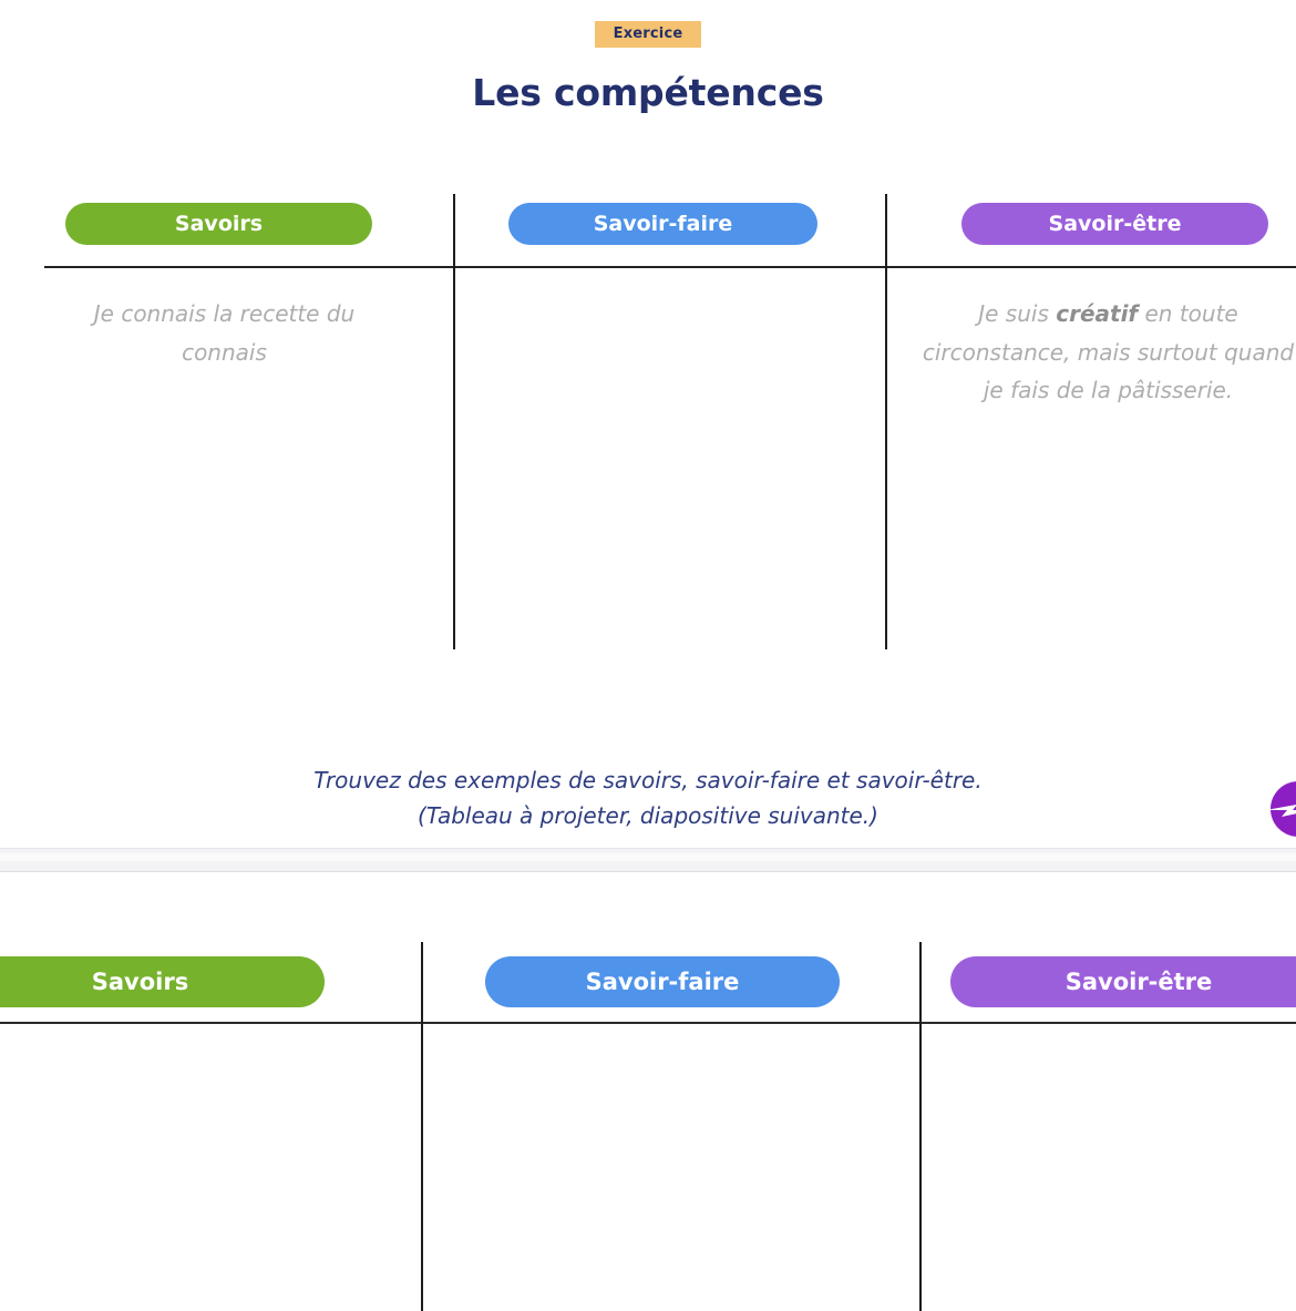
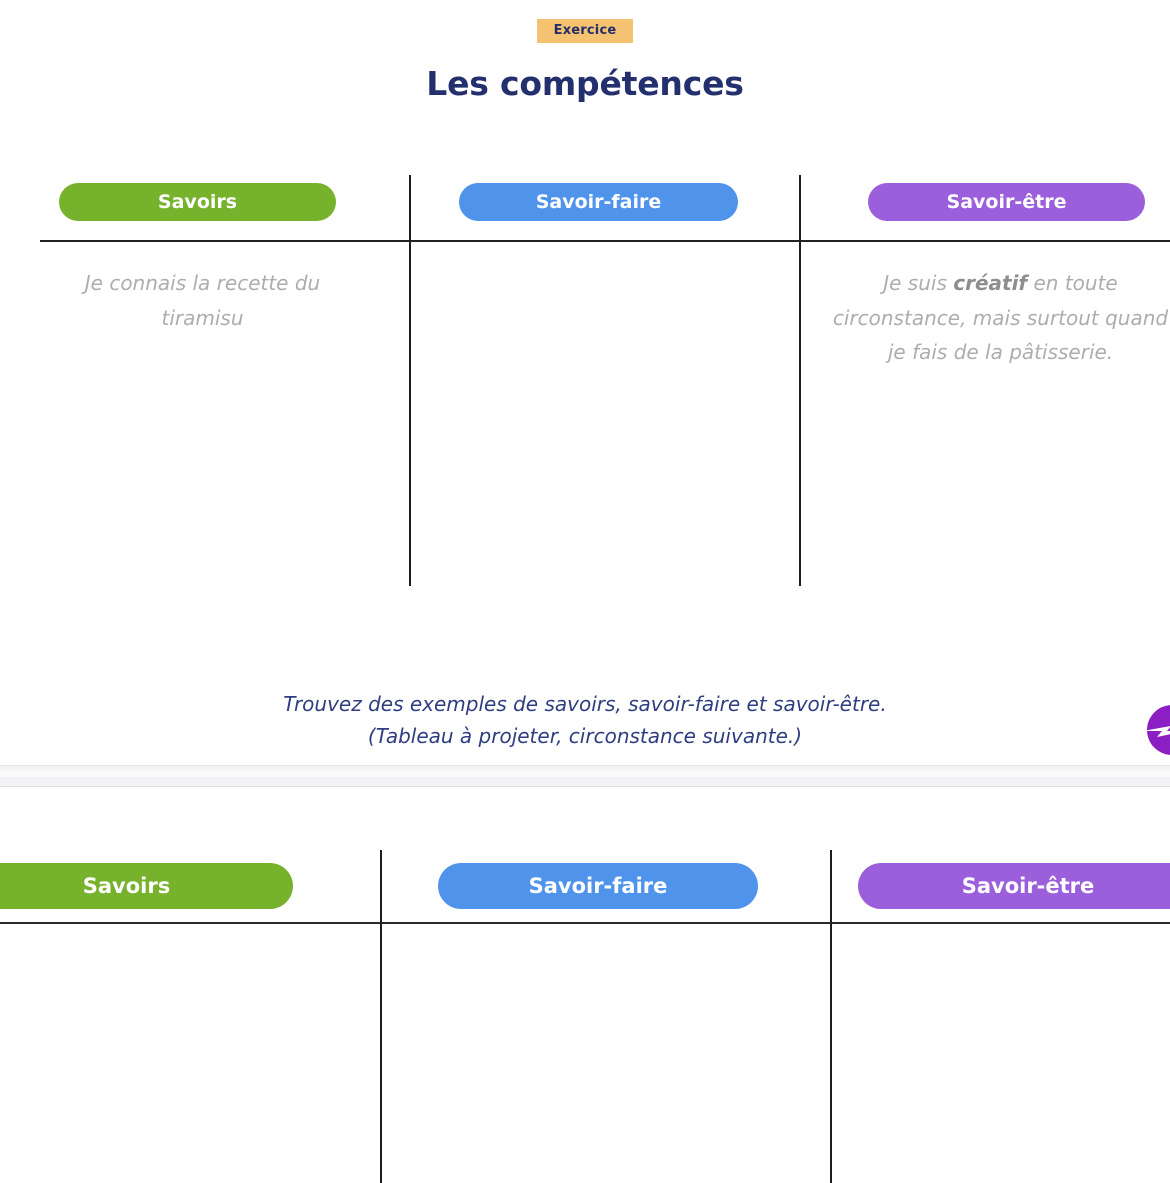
  Exercice
  Les compétences
  Savoirs
  Savoir-faire
  Savoir-être
- Je connais la recette du connais
+ Je connais la recette du tiramisu
  Je suis créatif en toute circonstance, mais surtout quand je fais de la pâtisserie.
  Trouvez des exemples de savoirs, savoir-faire et savoir-être.
- (Tableau à projeter, diapositive suivante.)
+ (Tableau à projeter, circonstance suivante.)
  Savoirs
  Savoir-faire
  Savoir-être
